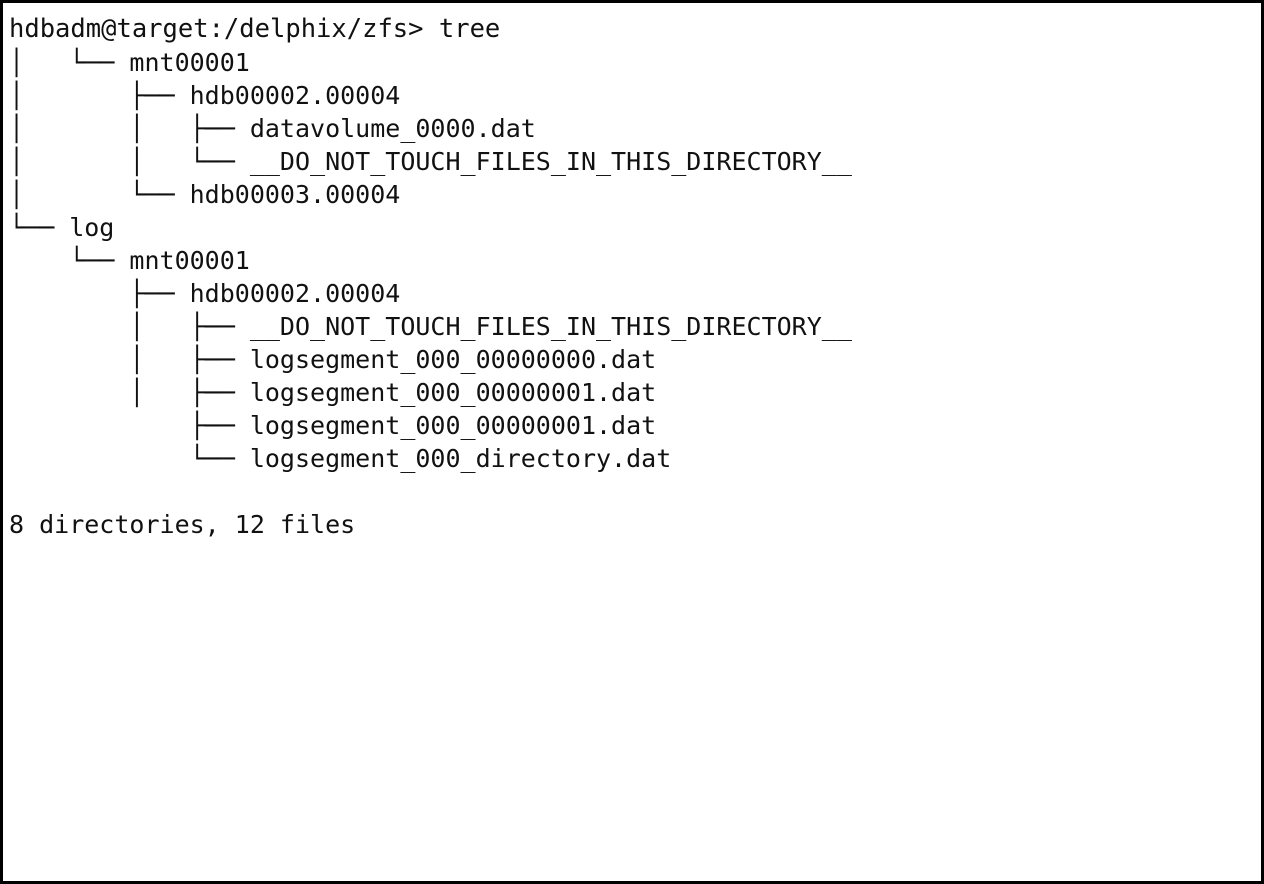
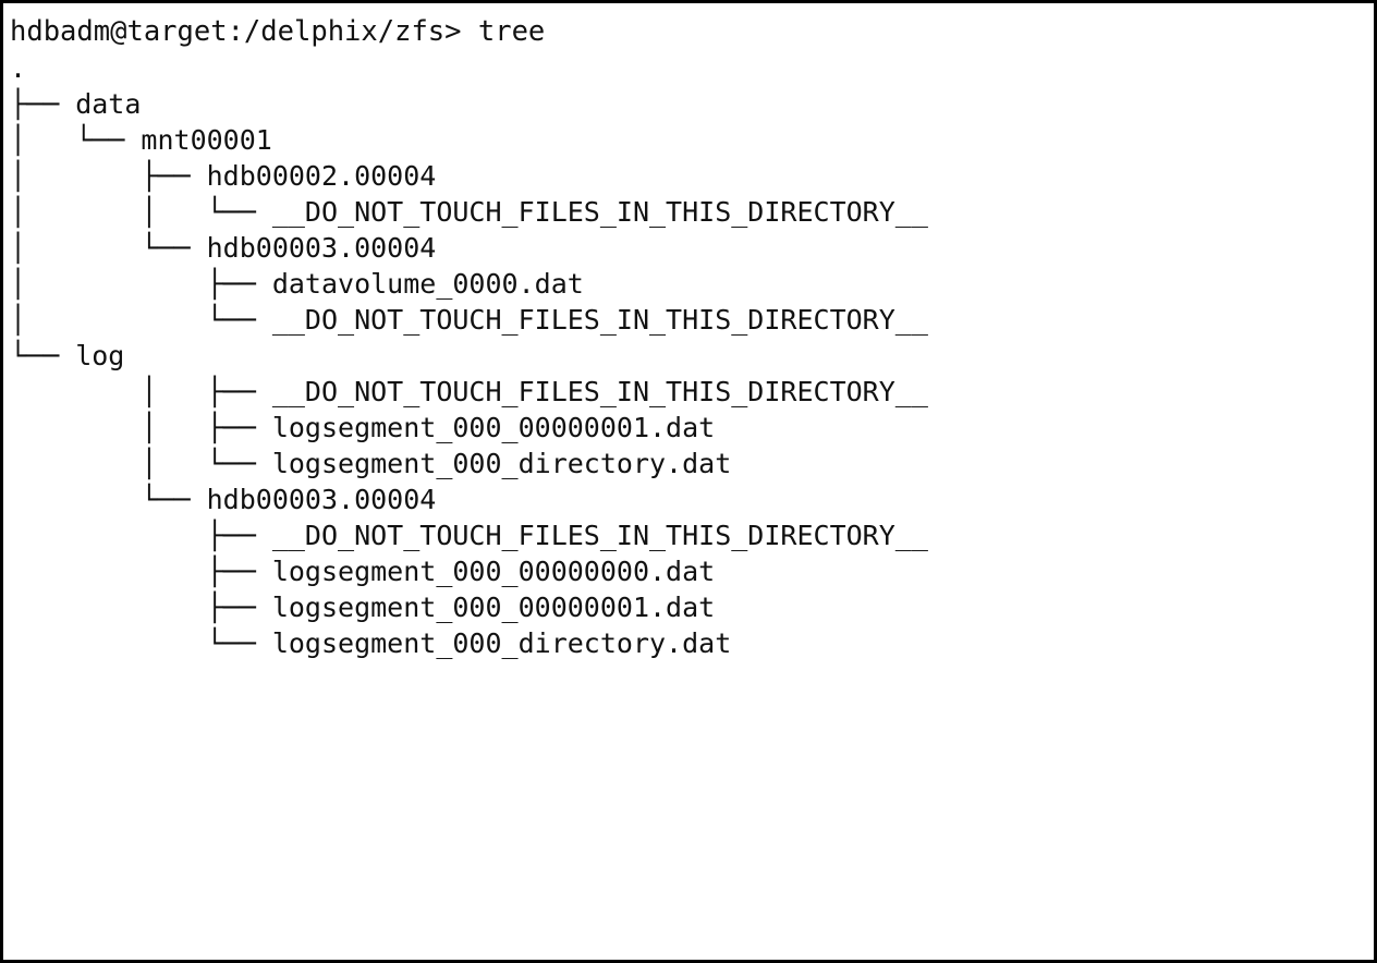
  hdbadm@target:/delphix/zfs> tree
+ .
+ ├── data
  │ └── mnt00001
  │ ├── hdb00002.00004
- │ │ ├── datavolume_0000.dat
  │ │ └── __DO_NOT_TOUCH_FILES_IN_THIS_DIRECTORY__
  │ └── hdb00003.00004
+ │ ├── datavolume_0000.dat
+ │ └── __DO_NOT_TOUCH_FILES_IN_THIS_DIRECTORY__
  └── log
- └── mnt00001
- ├── hdb00002.00004
  │ ├── __DO_NOT_TOUCH_FILES_IN_THIS_DIRECTORY__
- │ ├── logsegment_000_00000000.dat
  │ ├── logsegment_000_00000001.dat
+ │ └── logsegment_000_directory.dat
+ └── hdb00003.00004
+ ├── __DO_NOT_TOUCH_FILES_IN_THIS_DIRECTORY__
+ ├── logsegment_000_00000000.dat
  ├── logsegment_000_00000001.dat
  └── logsegment_000_directory.dat
- 8 directories, 12 files
